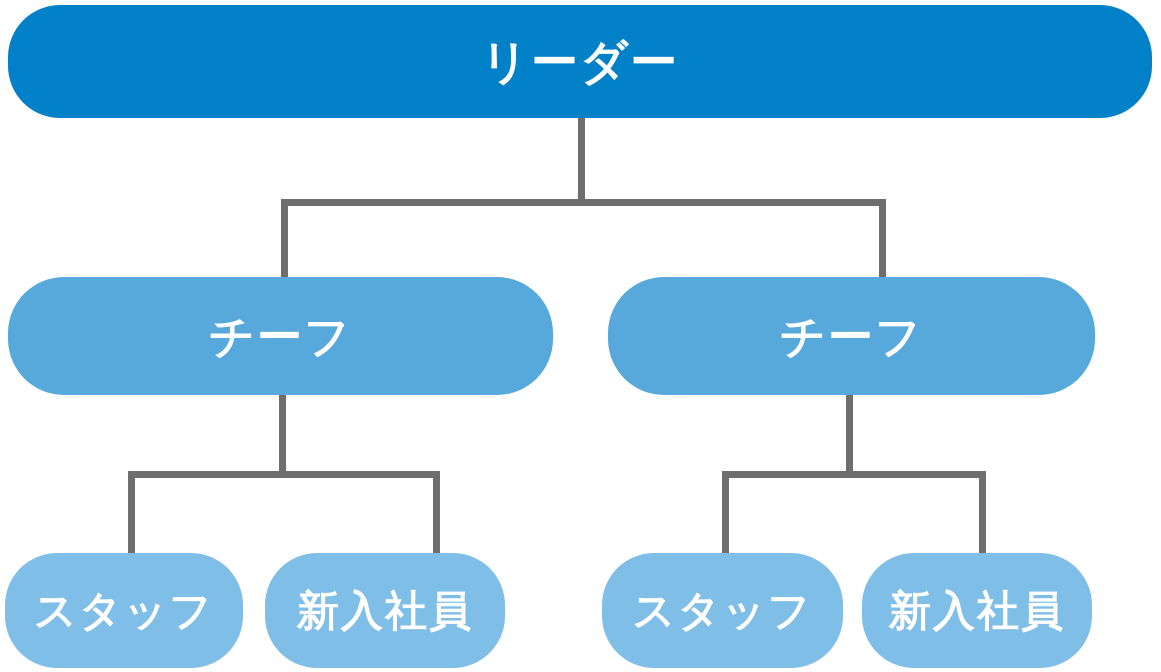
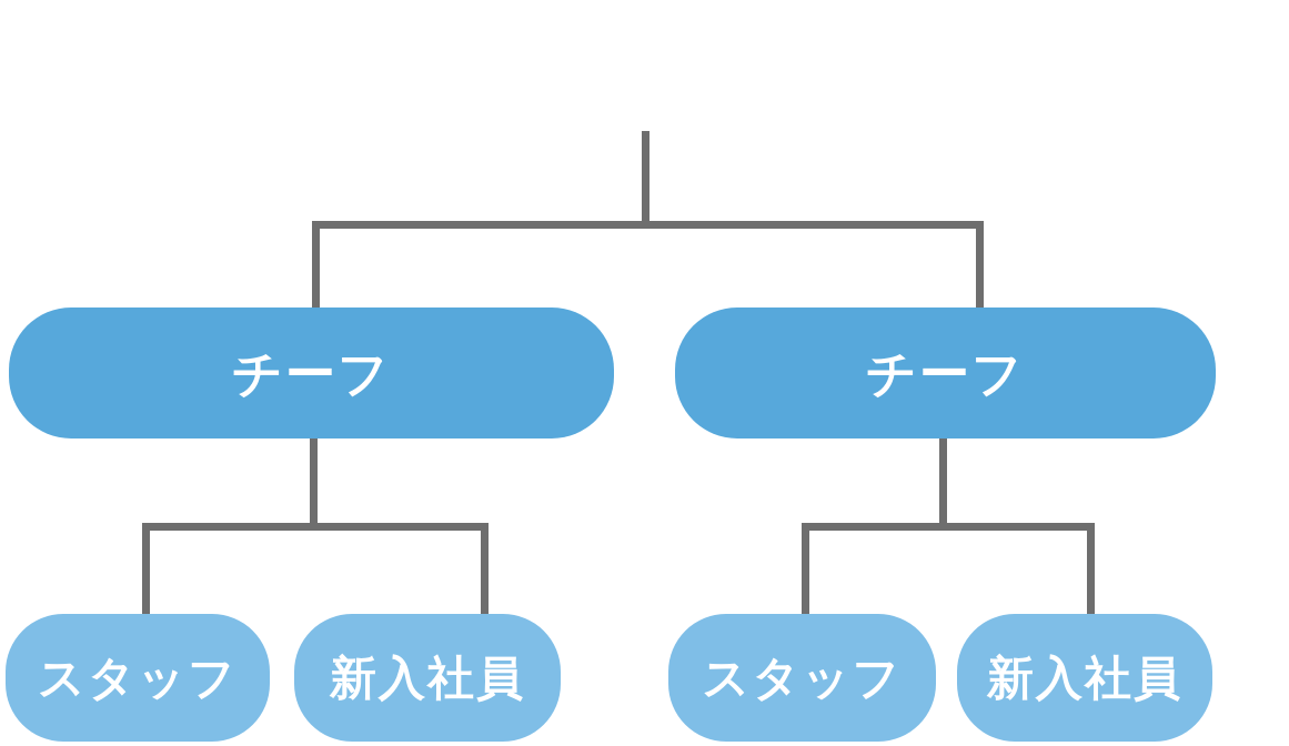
- リーダー
  チーフ
  チーフ
  スタッフ
  新入社員
  スタッフ
  新入社員
